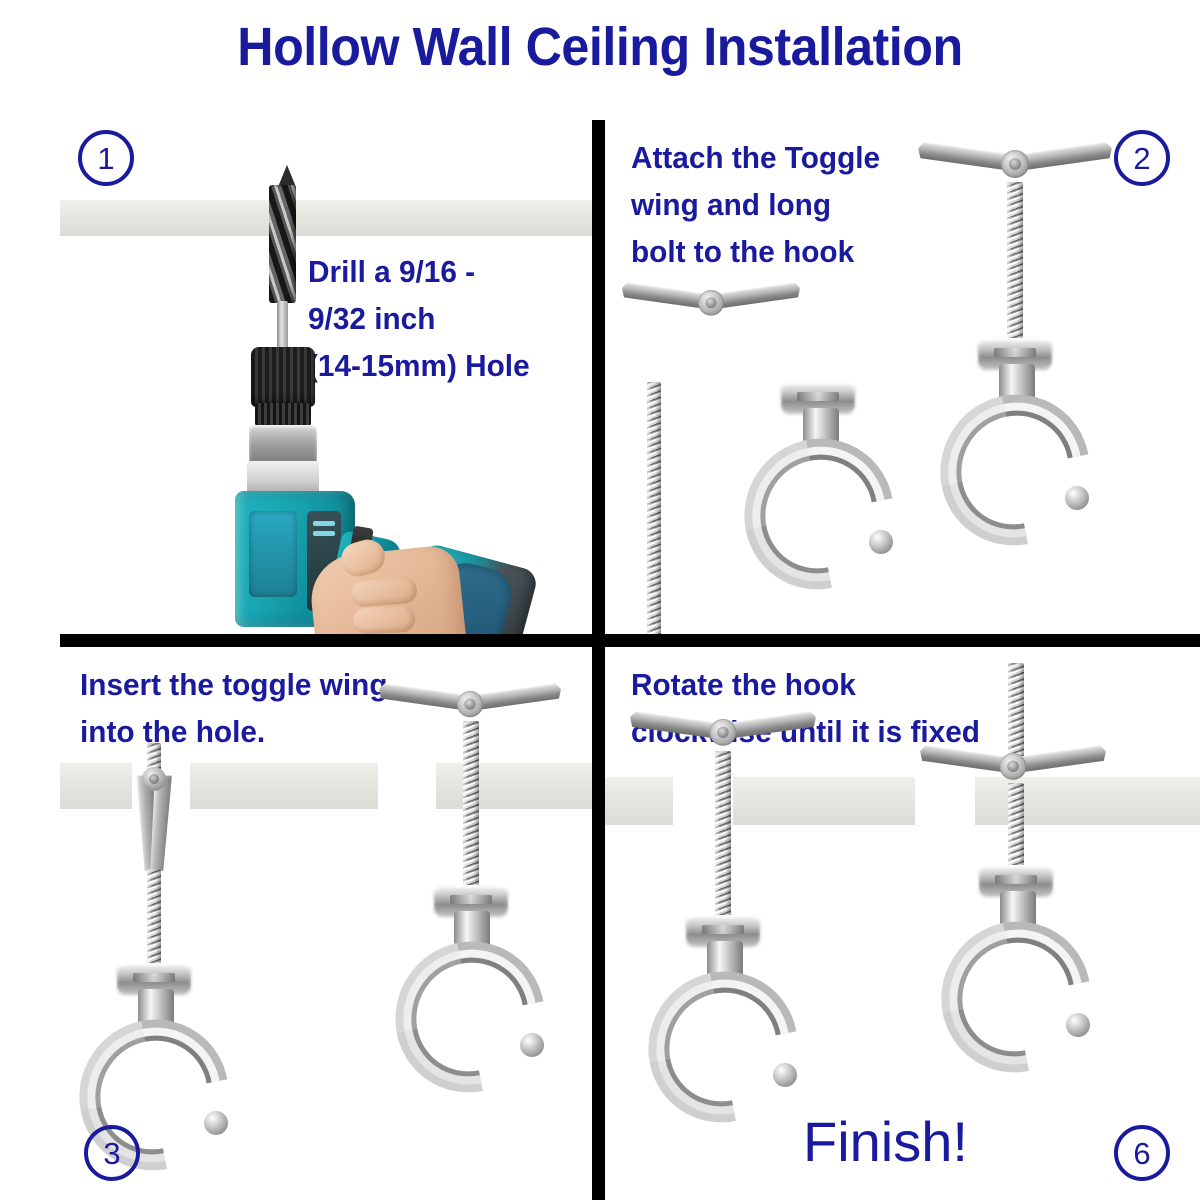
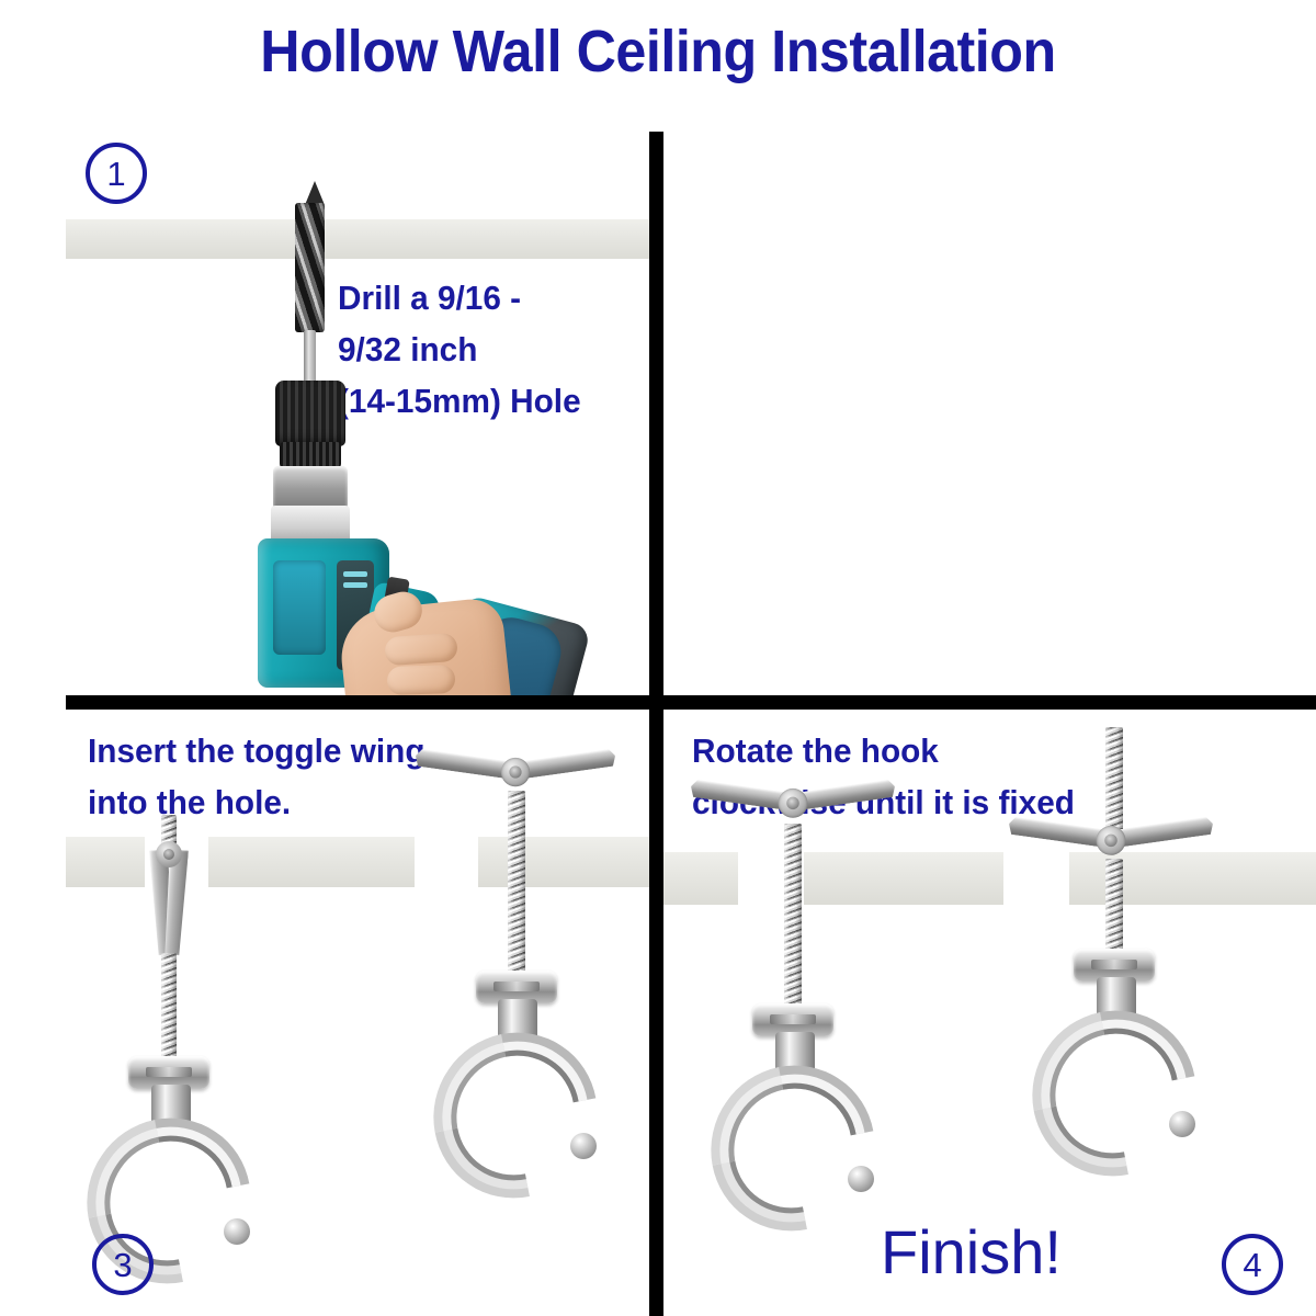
  Hollow Wall Ceiling Installation
  1
  Drill a 9/16 -
  9/32 inch
  14-15mm) Hole
- 2
- Attach the Toggle
- wing and long
- bolt to the hook
  Insert the toggle wing
  into the hole.
  3
  Rotate the hook
  clo until it is fixed
  Finish!
- 6
+ 4
